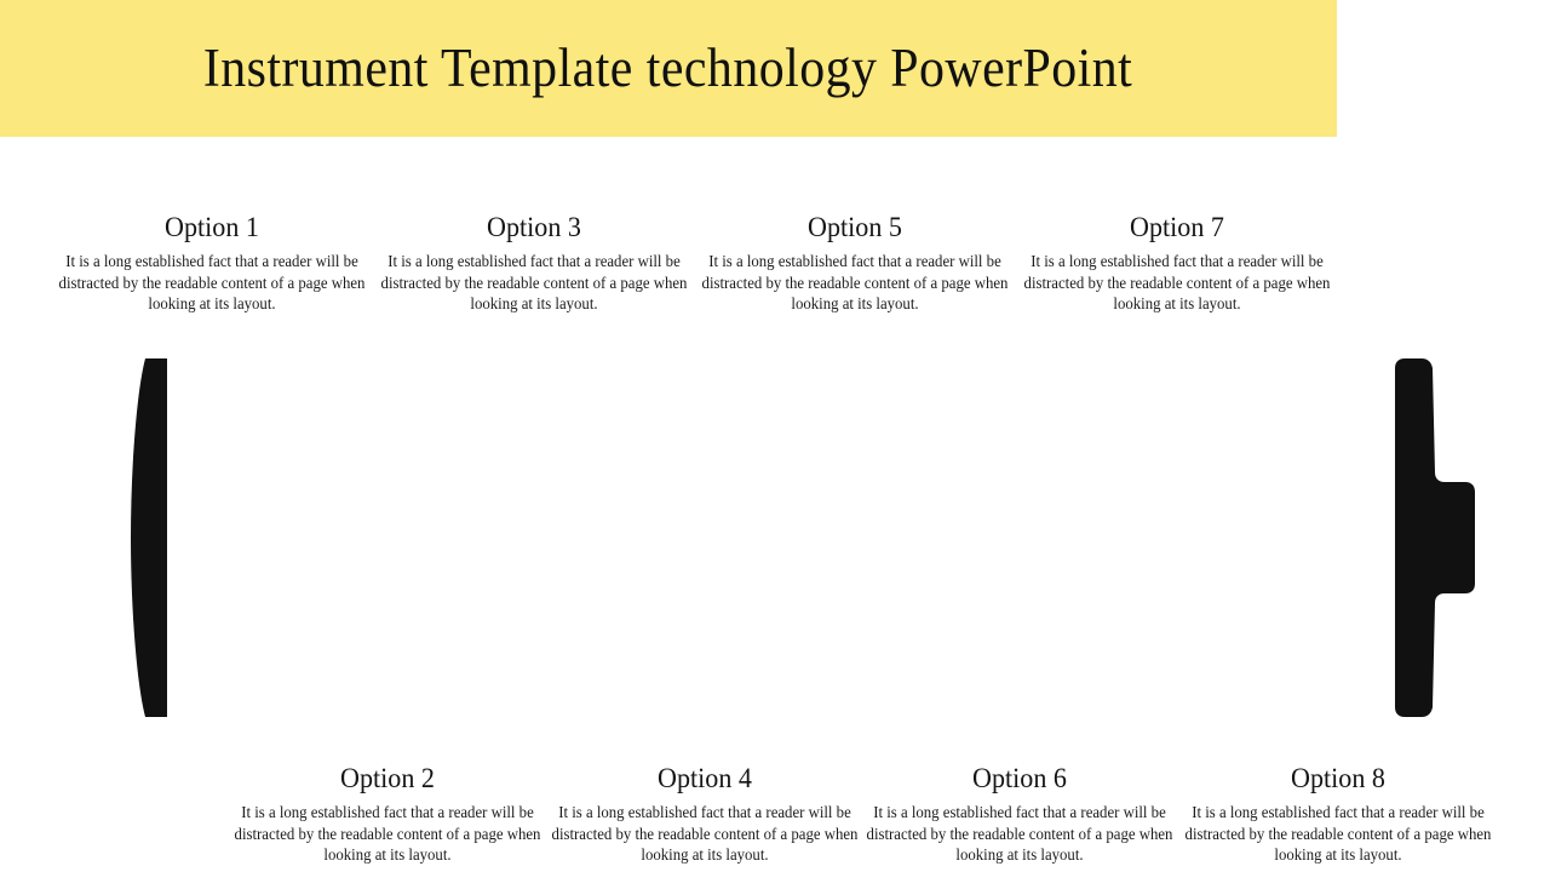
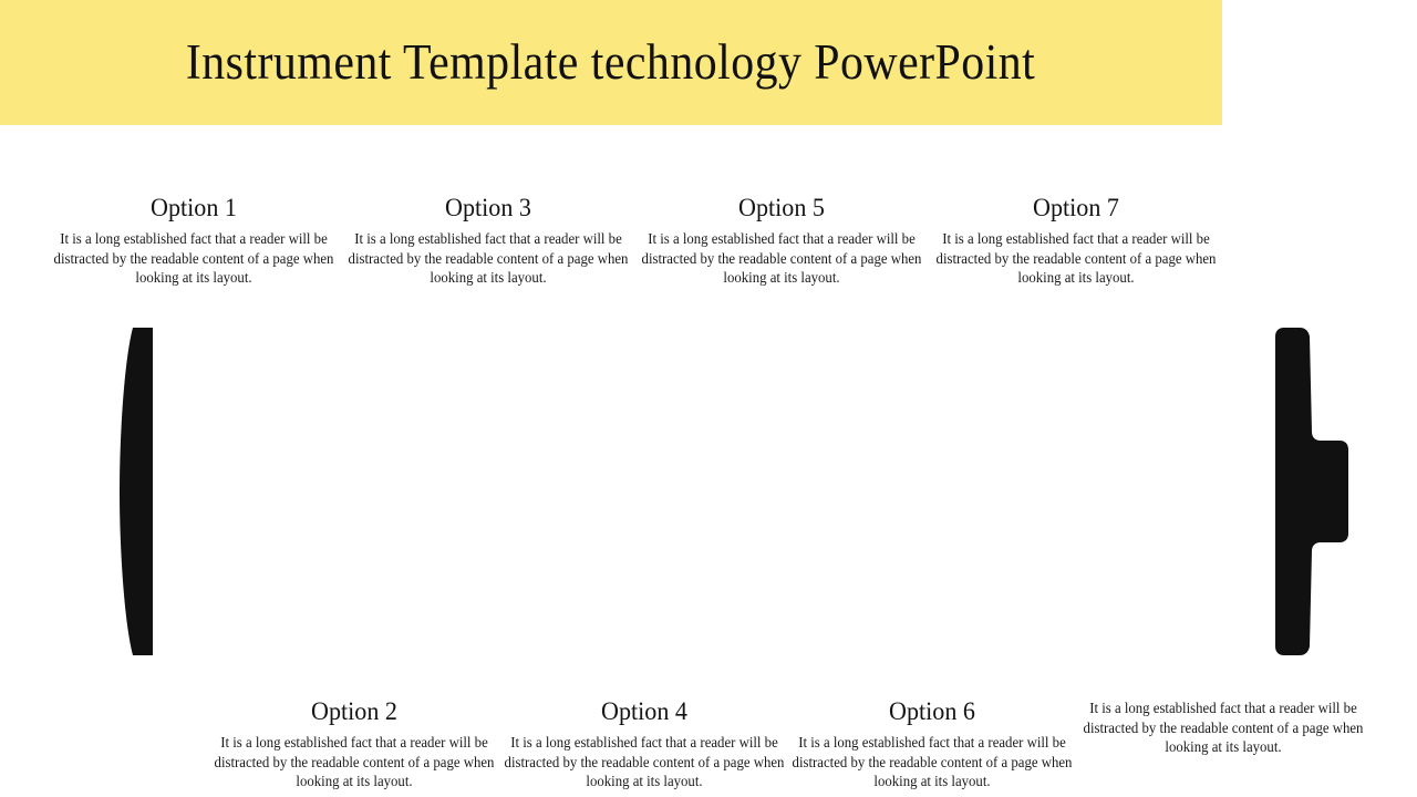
  Instrument Template technology PowerPoint
  Option 1
  It is a long established fact that a reader will be distracted by the readable content of a page when looking at its layout.
  Option 3
  It is a long established fact that a reader will be distracted by the readable content of a page when looking at its layout.
  Option 5
  It is a long established fact that a reader will be distracted by the readable content of a page when looking at its layout.
  Option 7
  It is a long established fact that a reader will be distracted by the readable content of a page when looking at its layout.
  Option 2
  It is a long established fact that a reader will be distracted by the readable content of a page when looking at its layout.
  Option 4
  It is a long established fact that a reader will be distracted by the readable content of a page when looking at its layout.
  Option 6
  It is a long established fact that a reader will be distracted by the readable content of a page when looking at its layout.
- Option 8
  It is a long established fact that a reader will be distracted by the readable content of a page when looking at its layout.
